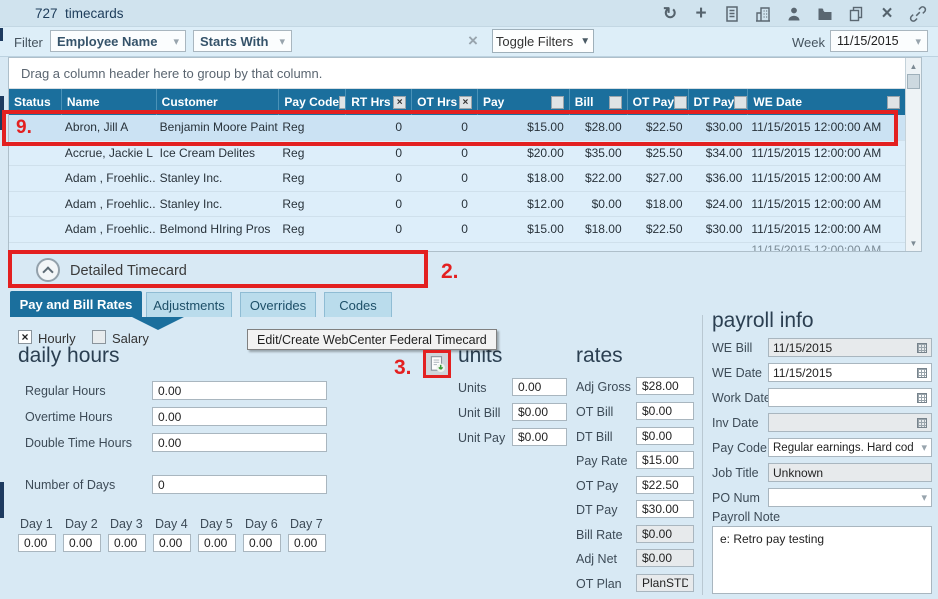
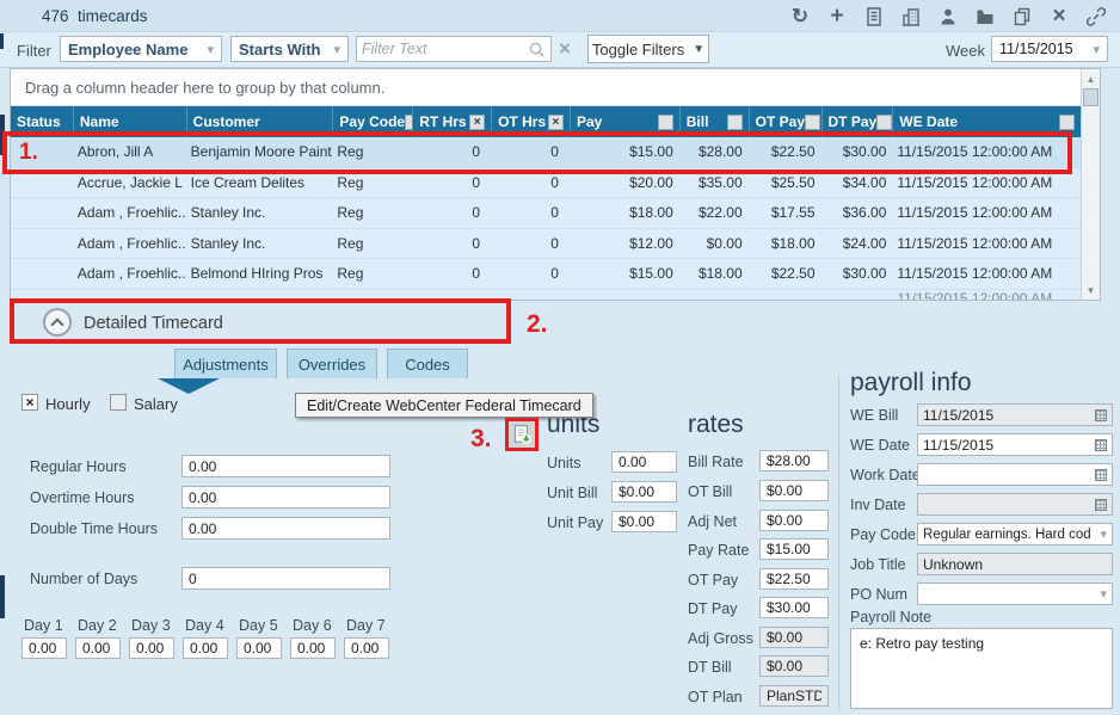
- 727 timecards
+ 476 timecards
  ↻
  +
  ×
  Filter
  Employee Name
  ▾
  Starts With
  ▾
+ Filter Text
  ×
  Toggle Filters
  ▼
  Week
  11/15/2015
  ▾
  Drag a column header here to group by that column.
  Status
  Name
  Customer
  Pay Code
  RT Hrs
  ×
  OT Hrs
  ×
  Pay
  Bill
  OT Pay
  DT Pay
  WE Date
  Abron, Jill A
  Benjamin Moore Paint
  Reg
  0
  0
  $15.00
  $28.00
  $22.50
  $30.00
  11/15/2015 12:00:00 AM
  Accrue, Jackie L
  Ice Cream Delites
  Reg
  0
  0
  $20.00
  $35.00
  $25.50
  $34.00
  11/15/2015 12:00:00 AM
  Adam , Froehlic..
  Stanley Inc.
  Reg
  0
  0
  $18.00
  $22.00
- $27.00
+ $17.55
  $36.00
  11/15/2015 12:00:00 AM
  Adam , Froehlic..
  Stanley Inc.
  Reg
  0
  0
  $12.00
  $0.00
  $18.00
  $24.00
  11/15/2015 12:00:00 AM
  Adam , Froehlic..
  Belmond HIring Pros
  Reg
  0
  0
  $15.00
  $18.00
  $22.50
  $30.00
  11/15/2015 12:00:00 AM
  11/15/2015 12:00:00 AM
  ▲
  ▼
- 9.
+ 1.
  Detailed Timecard
  2.
- Pay and Bill Rates
  Adjustments
  Overrides
  Codes
  ×
  Hourly
  Salary
- daily hours
  Regular Hours
  0.00
  Overtime Hours
  0.00
  Double Time Hours
  0.00
  Number of Days
  0
  Day 1
  Day 2
  Day 3
  Day 4
  Day 5
  Day 6
  Day 7
  0.00
  0.00
  0.00
  0.00
  0.00
  0.00
  0.00
  Edit/Create WebCenter Federal Timecard
  3.
  units
  Units
  0.00
  Unit Bill
  $0.00
  Unit Pay
  $0.00
  rates
- Adj Gross
+ Bill Rate
  $28.00
  OT Bill
  $0.00
- DT Bill
+ Adj Net
  $0.00
  Pay Rate
  $15.00
  OT Pay
  $22.50
  DT Pay
  $30.00
- Bill Rate
+ Adj Gross
  $0.00
- Adj Net
+ DT Bill
  $0.00
  OT Plan
  PlanSTD
  payroll info
  WE Bill
  11/15/2015
  WE Date
  11/15/2015
  Work Dat
  Inv Date
  Pay Code
  Regular earnings. Hard cod
  ▾
  Job Title
  Unknown
  PO Num
  ▾
  Payroll Note
  e: Retro pay testing
